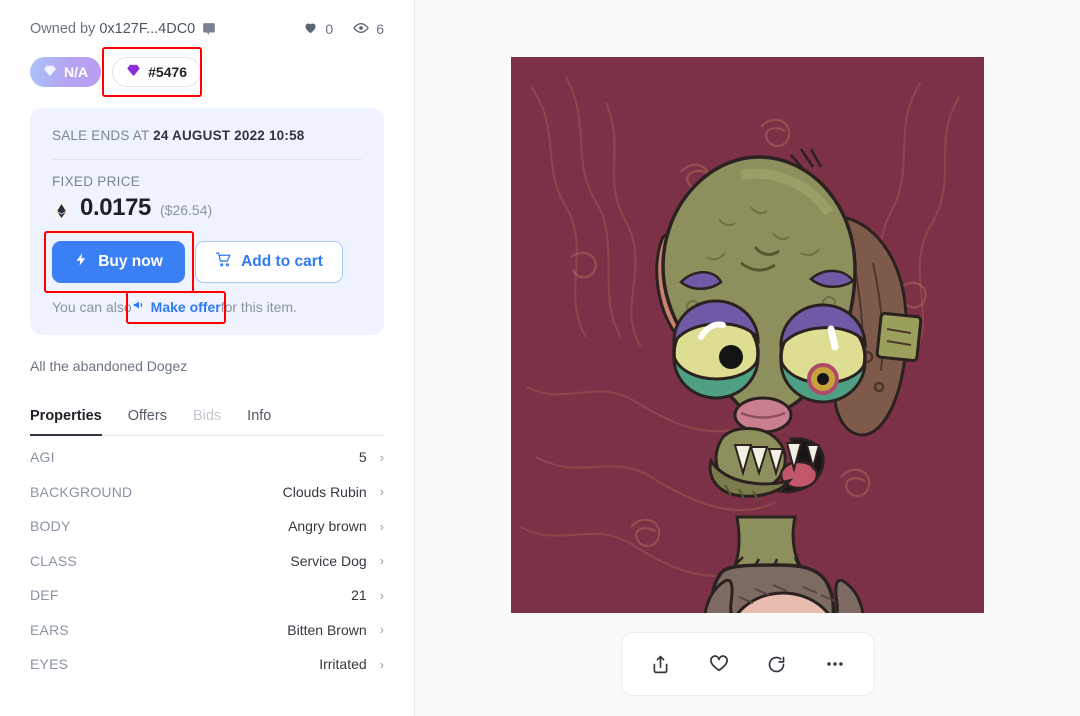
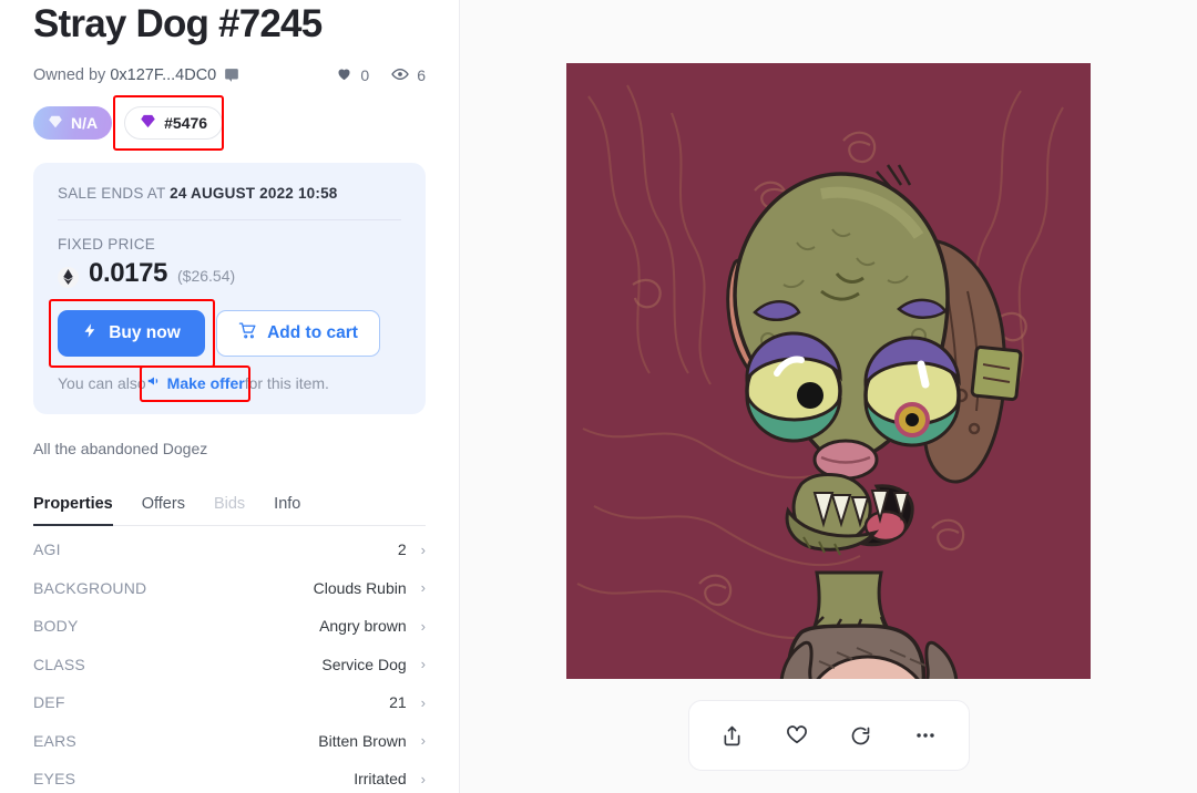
+ Stray Dog #7245
  Owned by 0x127F...4DC0
  0
  6
  N/A
  #5476
  SALE ENDS AT 24 AUGUST 2022 10:58
  FIXED PRICE
  0.0175
  ($26.54)
  Buy now
  Add to cart
  You can also
  Make offer
  for this item.
  All the abandoned Dogez
  Properties
  Offers
  Bids
  Info
  AGI
- 5
+ 2
  ›
  BACKGROUND
  Clouds Rubin
  ›
  BODY
  Angry brown
  ›
  CLASS
  Service Dog
  ›
  DEF
  21
  ›
  EARS
  Bitten Brown
  ›
  EYES
  Irritated
  ›
